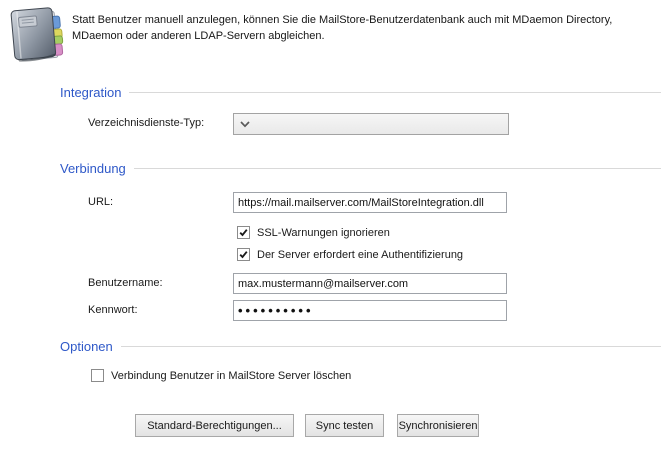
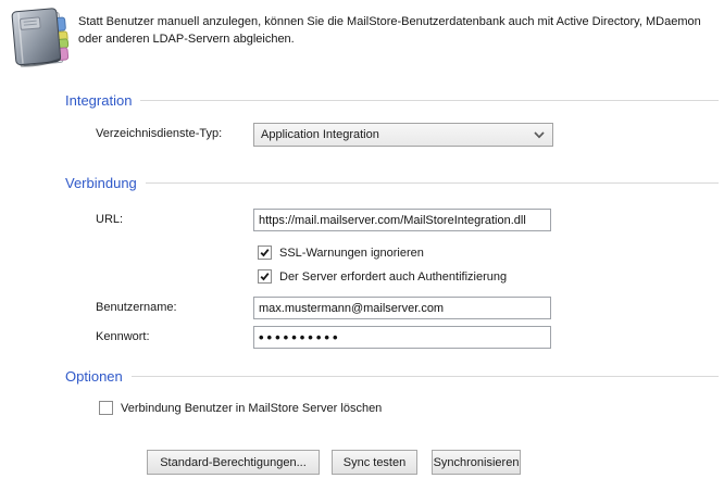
- Statt Benutzer manuell anzulegen, können Sie die MailStore-Benutzerdatenbank auch mit MDaemon Directory, MDaemon oder anderen LDAP-Servern abgleichen.
+ Statt Benutzer manuell anzulegen, können Sie die MailStore-Benutzerdatenbank auch mit Active Directory, MDaemon oder anderen LDAP-Servern abgleichen.
  Integration
  Verzeichnisdienste-Typ:
+ Application Integration
  Verbindung
  URL:
  https://mail.mailserver.com/MailStoreIntegration.dll
  SSL-Warnungen ignorieren
- Der Server erfordert eine Authentifizierung
+ Der Server erfordert auch Authentifizierung
  Benutzername:
  max.mustermann@mailserver.com
  Kennwort:
  ••••••••••
  Optionen
  Verbindung Benutzer in MailStore Server löschen
  Standard-Berechtigungen...
  Sync testen
  Synchronisieren
